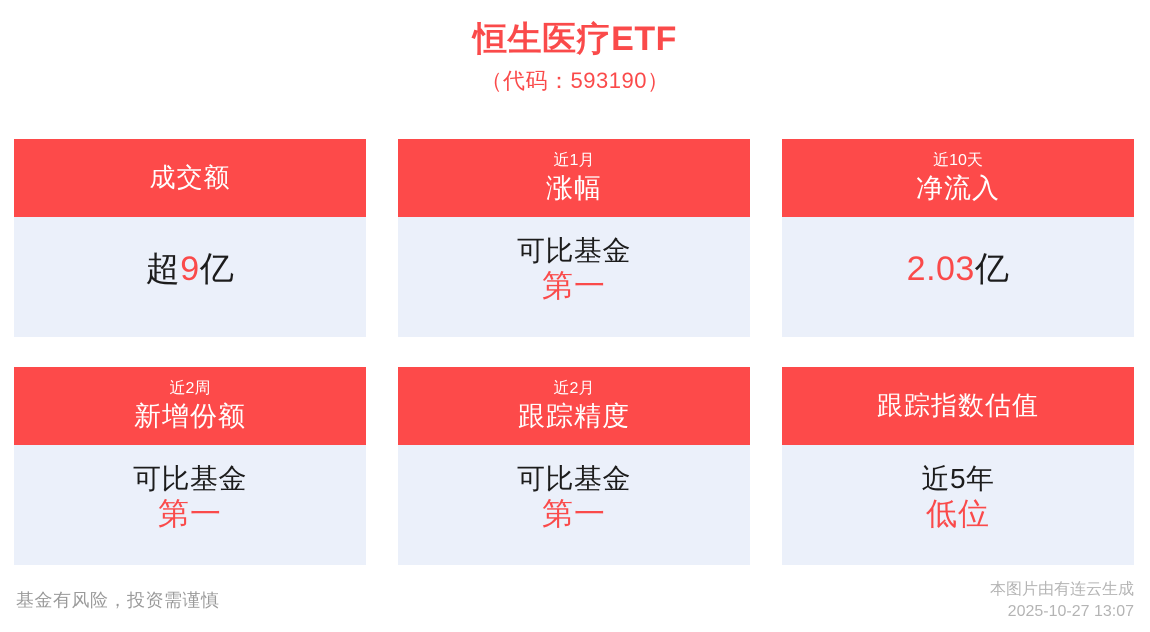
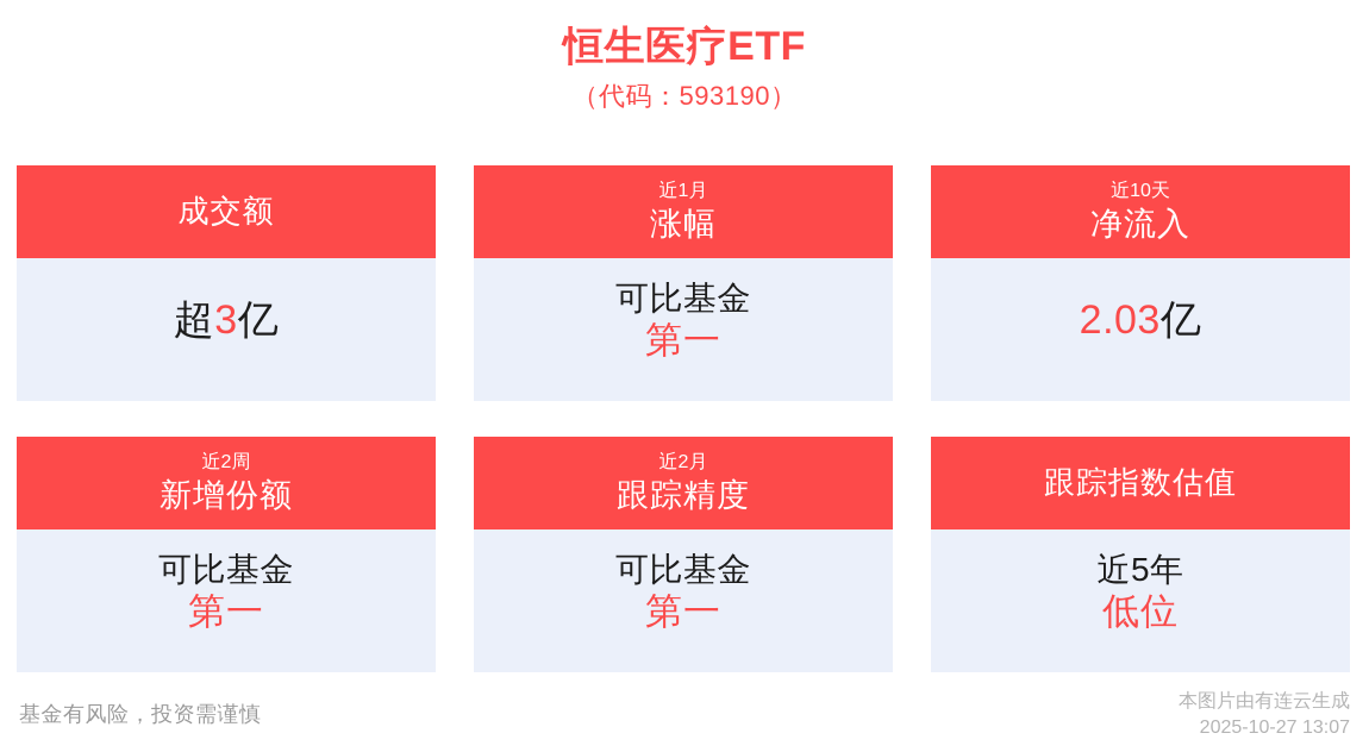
  恒生医疗ETF
  （代码：593190）
  成交额
- 超9亿
+ 超3亿
  近1月
  涨幅
  可比基金
  第一
  近10天
  净流入
  2.03亿
  近2周
  新增份额
  可比基金
  第一
  近2月
  跟踪精度
  可比基金
  第一
  跟踪指数估值
  近5年
  低位
  基金有风险，投资需谨慎
  本图片由有连云生成
  2025-10-27 13:07
